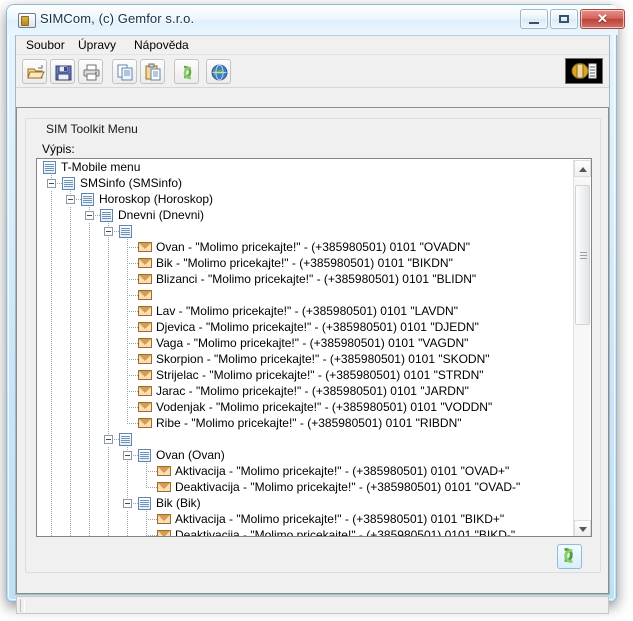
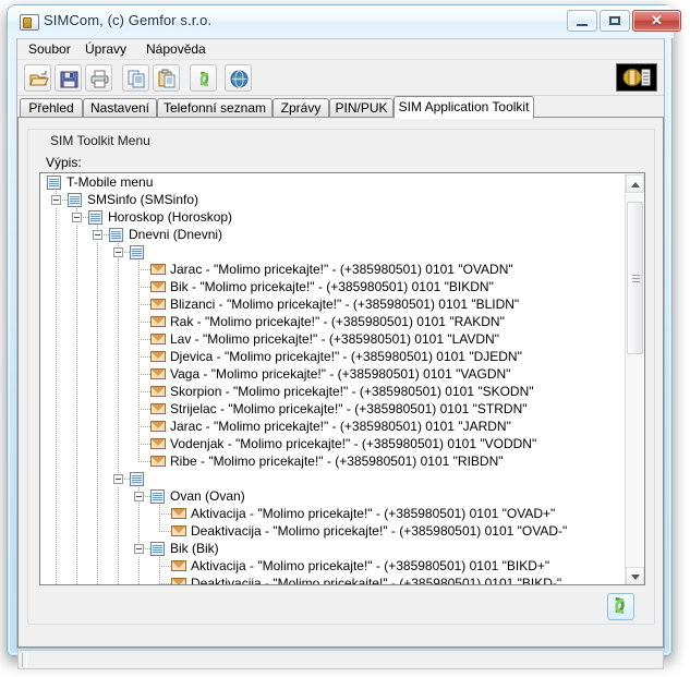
  SIMCom, (c) Gemfor s.r.o.
  ✕
  Soubor
  Úpravy
  Nápověda
+ Přehled
+ Nastavení
+ Telefonní seznam
+ Zprávy
+ PIN/PUK
+ SIM Application Toolkit
  SIM Toolkit Menu
  Výpis:
  T-Mobile menu
  SMSinfo (SMSinfo)
  Horoskop (Horoskop)
  Dnevni (Dnevni)
- Ovan - "Molimo pricekajte!" - (+385980501) 0101 "OVADN"
+ Jarac - "Molimo pricekajte!" - (+385980501) 0101 "OVADN"
  Bik - "Molimo pricekajte!" - (+385980501) 0101 "BIKDN"
  Blizanci - "Molimo pricekajte!" - (+385980501) 0101 "BLIDN"
+ Rak - "Molimo pricekajte!" - (+385980501) 0101 "RAKDN"
  Lav - "Molimo pricekajte!" - (+385980501) 0101 "LAVDN"
  Djevica - "Molimo pricekajte!" - (+385980501) 0101 "DJEDN"
  Vaga - "Molimo pricekajte!" - (+385980501) 0101 "VAGDN"
  Skorpion - "Molimo pricekajte!" - (+385980501) 0101 "SKODN"
  Strijelac - "Molimo pricekajte!" - (+385980501) 0101 "STRDN"
  Jarac - "Molimo pricekajte!" - (+385980501) 0101 "JARDN"
  Vodenjak - "Molimo pricekajte!" - (+385980501) 0101 "VODDN"
  Ribe - "Molimo pricekajte!" - (+385980501) 0101 "RIBDN"
  Ovan (Ovan)
  Aktivacija - "Molimo pricekajte!" - (+385980501) 0101 "OVAD+"
  Deaktivacija - "Molimo pricekajte!" - (+385980501) 0101 "OVAD-"
  Bik (Bik)
  Aktivacija - "Molimo pricekajte!" - (+385980501) 0101 "BIKD+"
  Deaktivacija - "Molimo pricekajte!" - (+385980501) 0101 "BIKD-"
